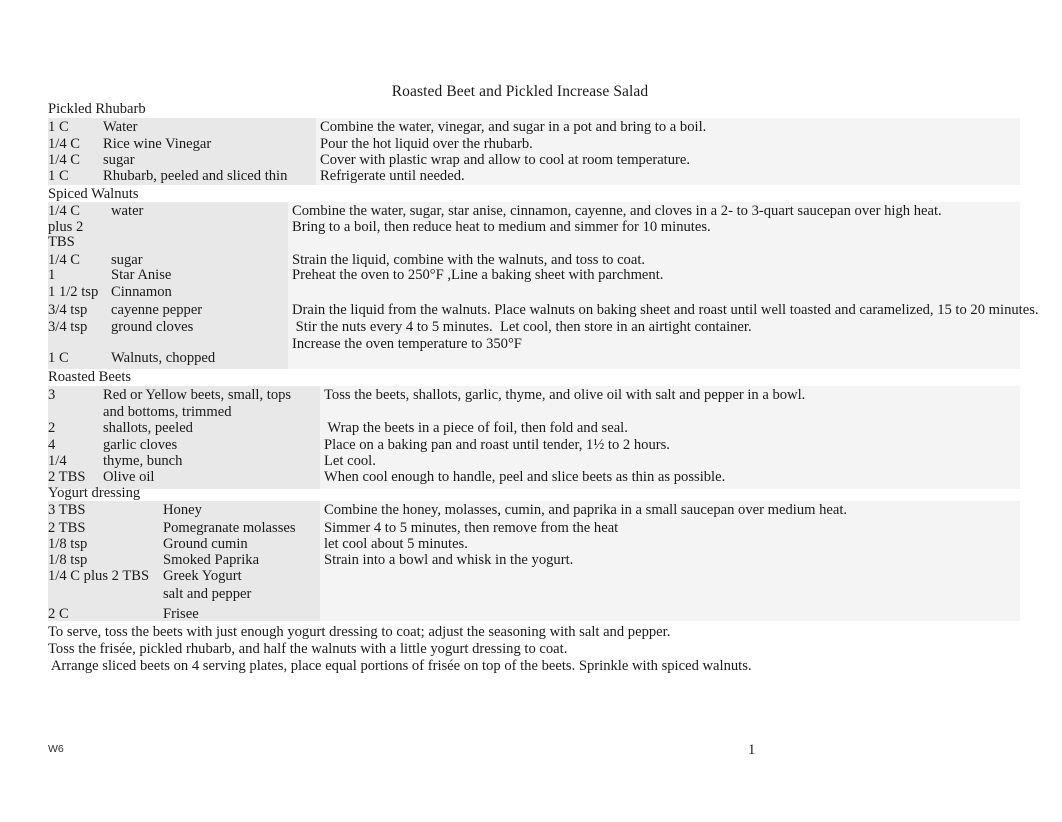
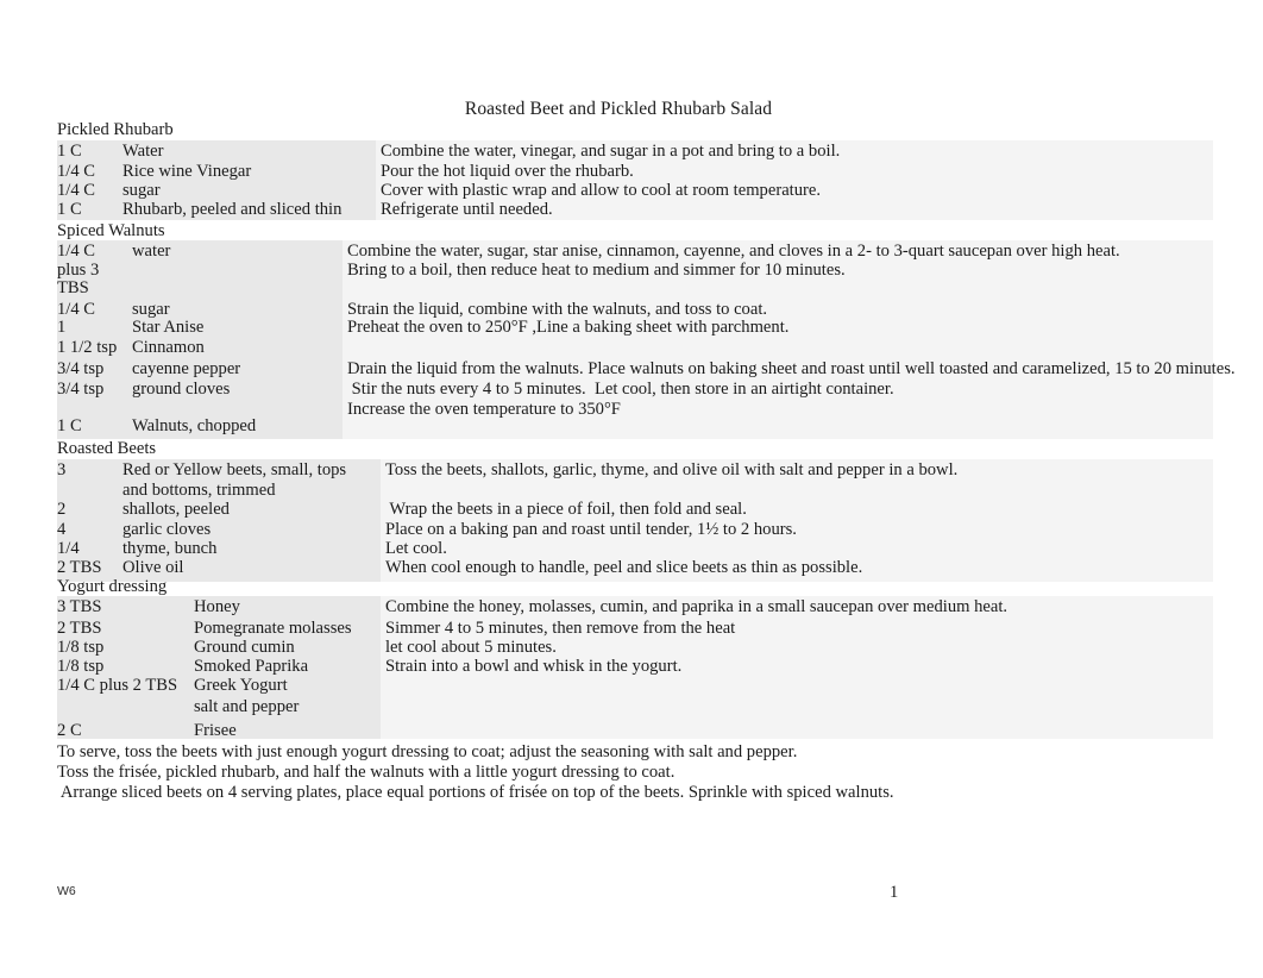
- Roasted Beet and Pickled Increase Salad
+ Roasted Beet and Pickled Rhubarb Salad
  Pickled Rhubarb
  1 C
  Water
  1/4 C
  Rice wine Vinegar
  1/4 C
  sugar
  1 C
  Rhubarb, peeled and sliced thin
  Combine the water, vinegar, and sugar in a pot and bring to a boil.
  Pour the hot liquid over the rhubarb.
  Cover with plastic wrap and allow to cool at room temperature.
  Refrigerate until needed.
  Spiced Walnuts
  1/4 C
  water
- plus 2
+ plus 3
  TBS
  1/4 C
  sugar
  1
  Star Anise
  1 1/2 tsp
  Cinnamon
  3/4 tsp
  cayenne pepper
  3/4 tsp
  ground cloves
  1 C
  Walnuts, chopped
  Combine the water, sugar, star anise, cinnamon, cayenne, and cloves in a 2- to 3-quart saucepan over high heat.
  Bring to a boil, then reduce heat to medium and simmer for 10 minutes.
  Strain the liquid, combine with the walnuts, and toss to coat.
  Preheat the oven to 250°F ,Line a baking sheet with parchment.
  Drain the liquid from the walnuts. Place walnuts on baking sheet and roast until well toasted and caramelized, 15 to 20 minutes.
  Stir the nuts every 4 to 5 minutes. Let cool, then store in an airtight container.
  Increase the oven temperature to 350°F
  Roasted Beets
  3
  Red or Yellow beets, small, tops and bottoms, trimmed
  2
  shallots, peeled
  4
  garlic cloves
  1/4
  thyme, bunch
  2 TBS
  Olive oil
  Toss the beets, shallots, garlic, thyme, and olive oil with salt and pepper in a bowl.
  Wrap the beets in a piece of foil, then fold and seal.
  Place on a baking pan and roast until tender, 1½ to 2 hours.
  Let cool.
  When cool enough to handle, peel and slice beets as thin as possible.
  Yogurt dressing
  3 TBS
  Honey
  2 TBS
  Pomegranate molasses
  1/8 tsp
  Ground cumin
  1/8 tsp
  Smoked Paprika
  1/4 C plus 2 TBS
  Greek Yogurt
  salt and pepper
  2 C
  Frisee
  Combine the honey, molasses, cumin, and paprika in a small saucepan over medium heat.
  Simmer 4 to 5 minutes, then remove from the heat
  let cool about 5 minutes.
  Strain into a bowl and whisk in the yogurt.
  To serve, toss the beets with just enough yogurt dressing to coat; adjust the seasoning with salt and pepper.
  Toss the frisée, pickled rhubarb, and half the walnuts with a little yogurt dressing to coat.
  Arrange sliced beets on 4 serving plates, place equal portions of frisée on top of the beets. Sprinkle with spiced walnuts.
  W6
  1
